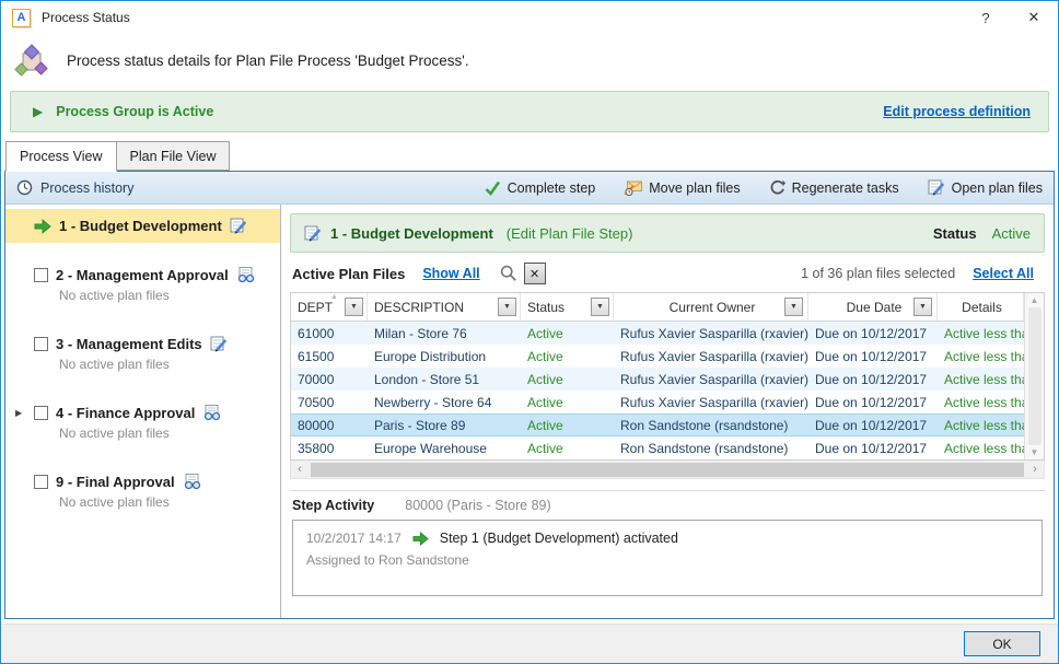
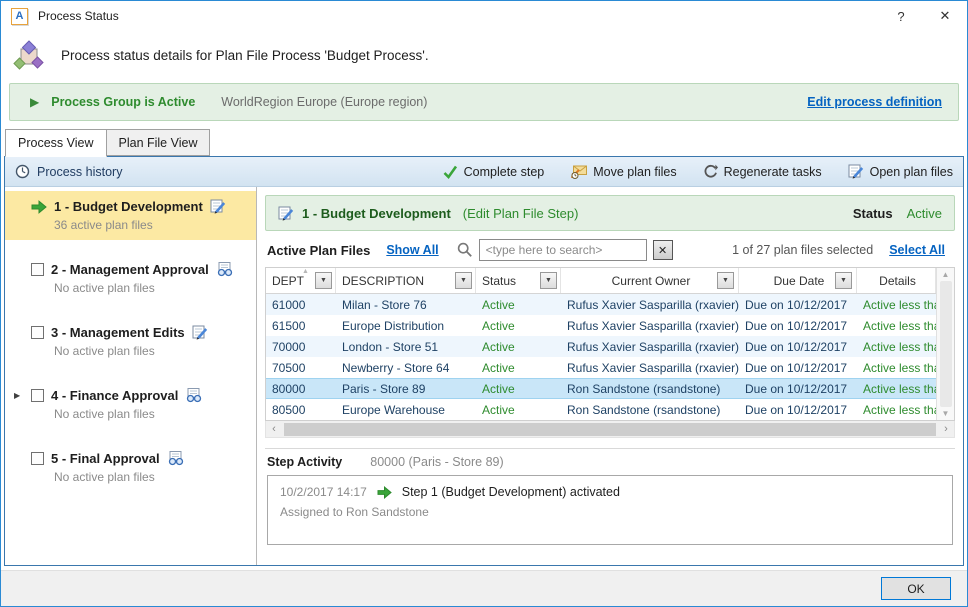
  A
  Process Status
  ?
  ✕
  Process status details for Plan File Process 'Budget Process'.
  ▶
  Process Group is Active
+ WorldRegion Europe (Europe region)
  Edit process definition
  Process View
  Plan File View
  Process history
  Complete step
  Move plan files
  Regenerate tasks
  Open plan files
  1 - Budget Development
+ 36 active plan files
  2 - Management Approval
  No active plan files
  3 - Management Edits
  No active plan files
  ▶
  4 - Finance Approval
  No active plan files
- 9 - Final Approval
+ 5 - Final Approval
  No active plan files
  1 - Budget Development
  (Edit Plan File Step)
  Status
  Active
  Active Plan Files
  Show All
+ <type here to search>
  ✕
- 1 of 36 plan files selected
+ 1 of 27 plan files selected
  Select All
  DEPT
  DESCRIPTION
  Status
  Current Owner
  Due Date
  Details
  61000
  Milan - Store 76
  Active
  Rufus Xavier Sasparilla (rxavier)
  Due on 10/12/2017
  Active less th
  61500
  Europe Distribution
  Active
  Rufus Xavier Sasparilla (rxavier)
  Due on 10/12/2017
  Active less th
  70000
  London - Store 51
  Active
  Rufus Xavier Sasparilla (rxavier)
  Due on 10/12/2017
  Active less th
  70500
  Newberry - Store 64
  Active
  Rufus Xavier Sasparilla (rxavier)
  Due on 10/12/2017
  Active less th
  80000
  Paris - Store 89
  Active
  Ron Sandstone (rsandstone)
  Due on 10/12/2017
  Active less th
- 35800
+ 80500
  Europe Warehouse
  Active
  Ron Sandstone (rsandstone)
  Due on 10/12/2017
  Active less th
  ▲
  ▼
  ‹
  ›
  Step Activity
  80000 (Paris - Store 89)
  10/2/2017 14:17
  Step 1 (Budget Development) activated
  Assigned to Ron Sandstone
  OK
